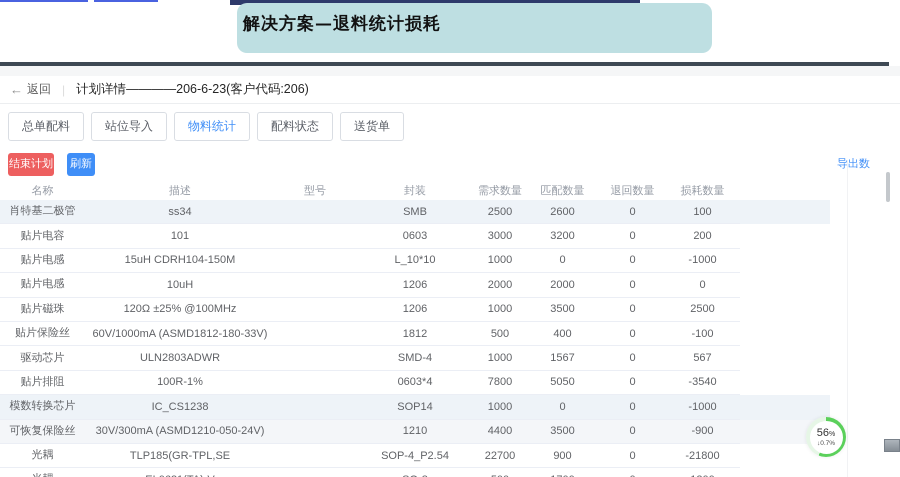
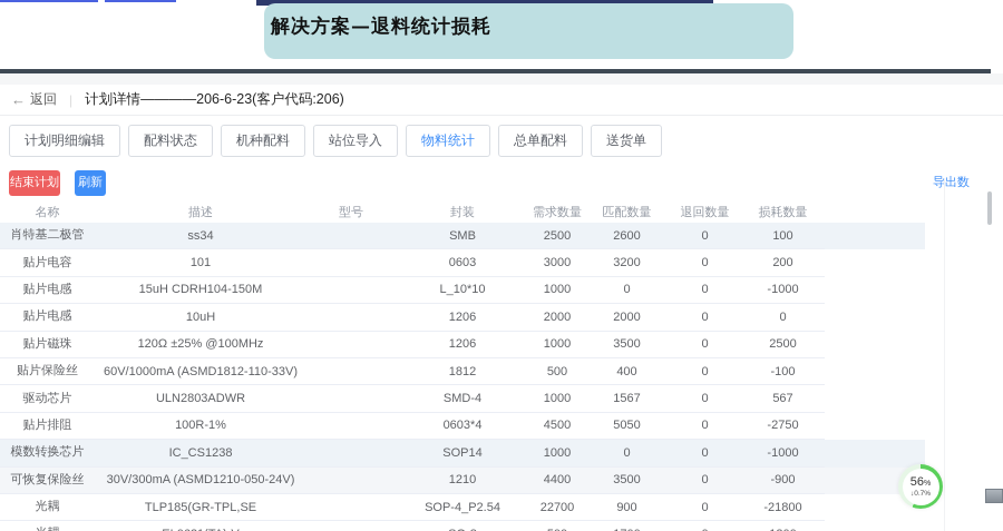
  解决方案—退料统计损耗
  ←
  返回
  |
  计划详情————206-6-23(客户代码:206)
+ 计划明细编辑
- 总单配料
+ 配料状态
+ 机种配料
  站位导入
  物料统计
- 配料状态
+ 总单配料
  送货单
  结束计划
  刷新
  导出数
  名称
  描述
  型号
  封装
  需求数量
  匹配数量
  退回数量
  损耗数量
  肖特基二极管
  ss34
  SMB
  2500
  2600
  0
  100
  贴片电容
  101
  0603
  3000
  3200
  0
  200
  贴片电感
  15uH CDRH104-150M
  L_10*10
  1000
  0
  0
  -1000
  贴片电感
  10uH
  1206
  2000
  2000
  0
  0
  贴片磁珠
  120Ω ±25% @100MHz
  1206
  1000
  3500
  0
  2500
  贴片保险丝
- 60V/1000mA (ASMD1812-180-33V)
+ 60V/1000mA (ASMD1812-110-33V)
  1812
  500
  400
  0
  -100
  驱动芯片
  ULN2803ADWR
  SMD-4
  1000
  1567
  0
  567
  贴片排阻
  100R-1%
  0603*4
- 7800
+ 4500
  5050
  0
- -3540
+ -2750
  模数转换芯片
  IC_CS1238
  SOP14
  1000
  0
  0
  -1000
  可恢复保险丝
  30V/300mA (ASMD1210-050-24V)
  1210
  4400
  3500
  0
  -900
  光耦
  TLP185(GR-TPL,SE
  SOP-4_P2.54
  22700
  900
  0
  -21800
